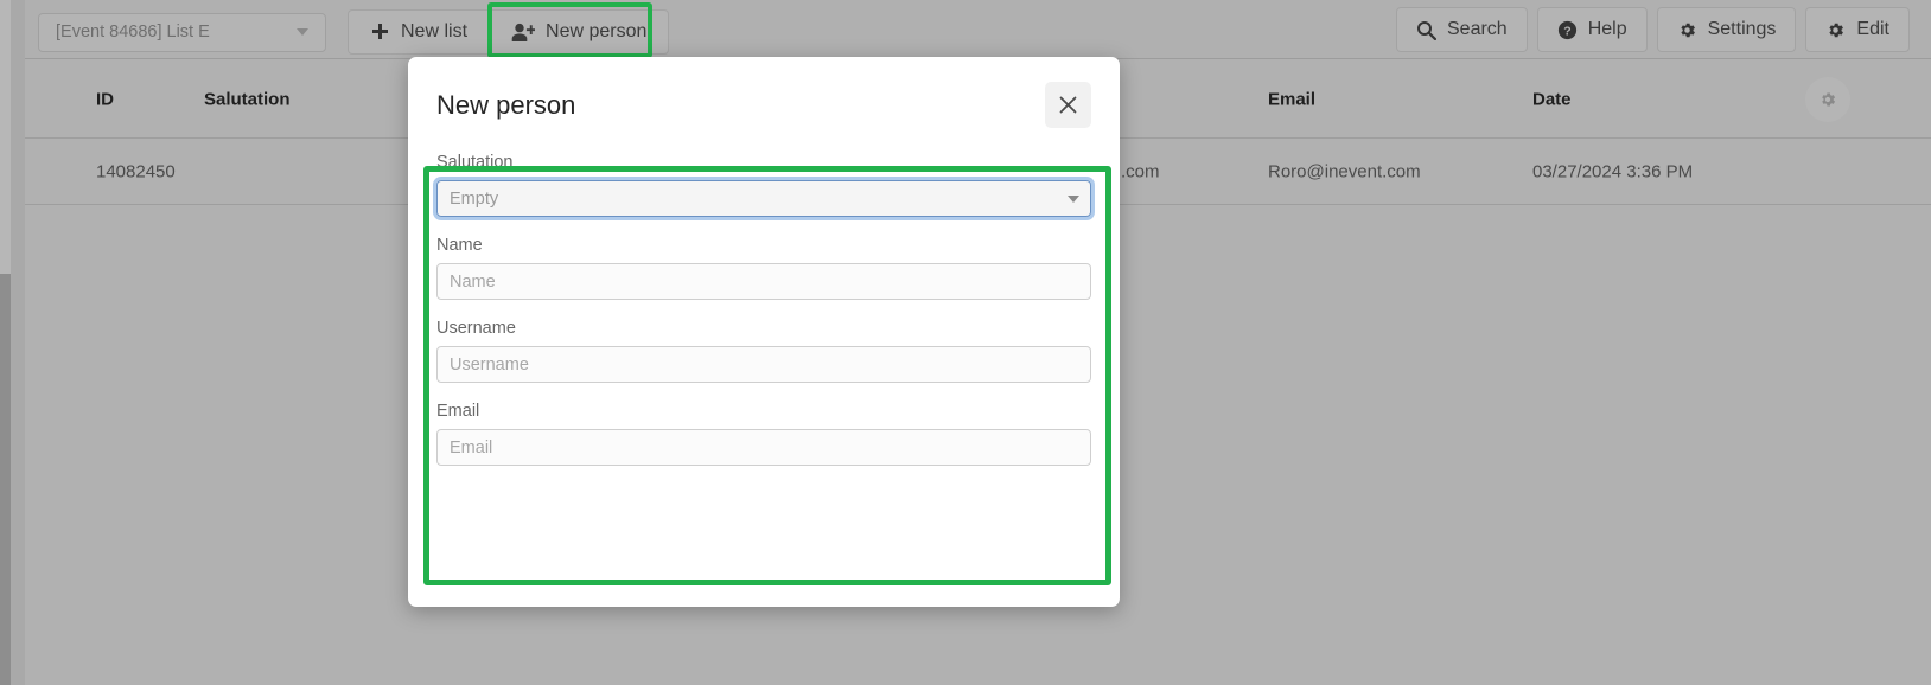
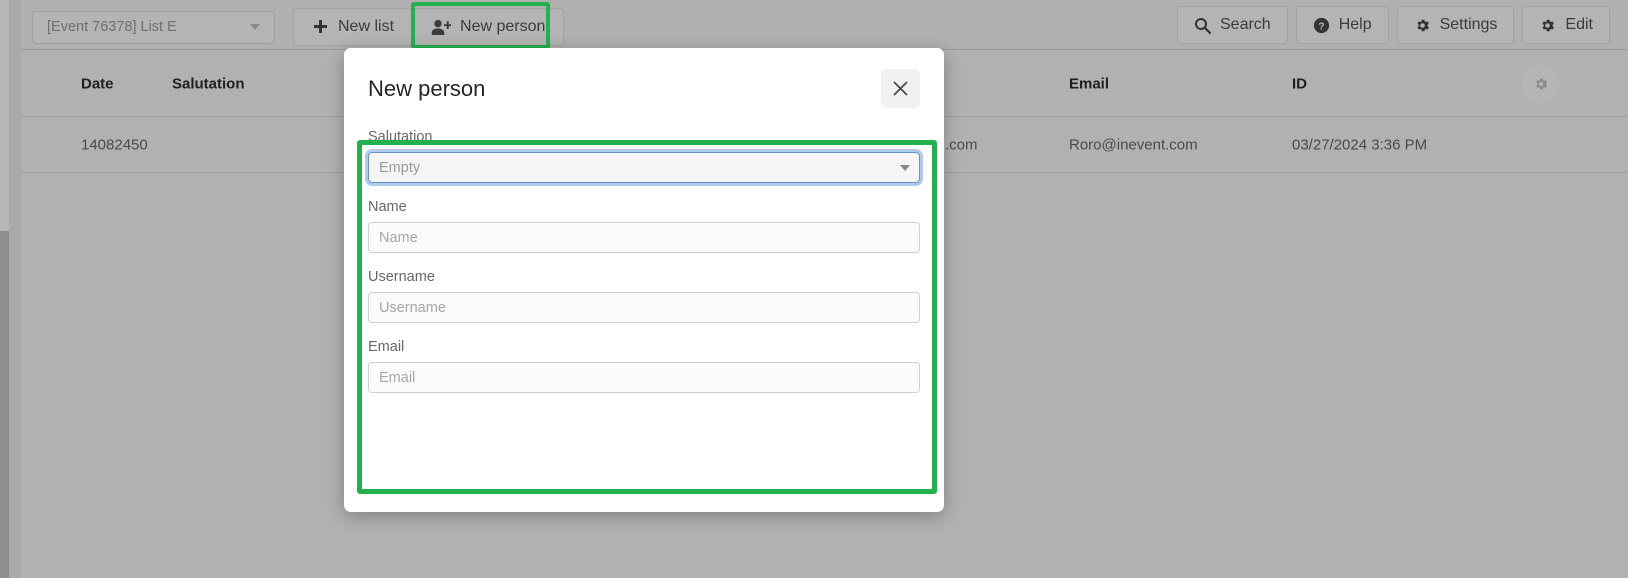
- [Event 84686] List E
+ [Event 76378] List E
  New list
  New person
  Search
  ?
  Help
  Settings
  Edit
- ID
+ Date
  Salutation
  Email
- Date
+ ID
  14082450
  .com
  Roro@inevent.com
  03/27/2024 3:36 PM
  New person
  Salutation
  Empty
  Name
  Name
  Username
  Username
  Email
  Email
